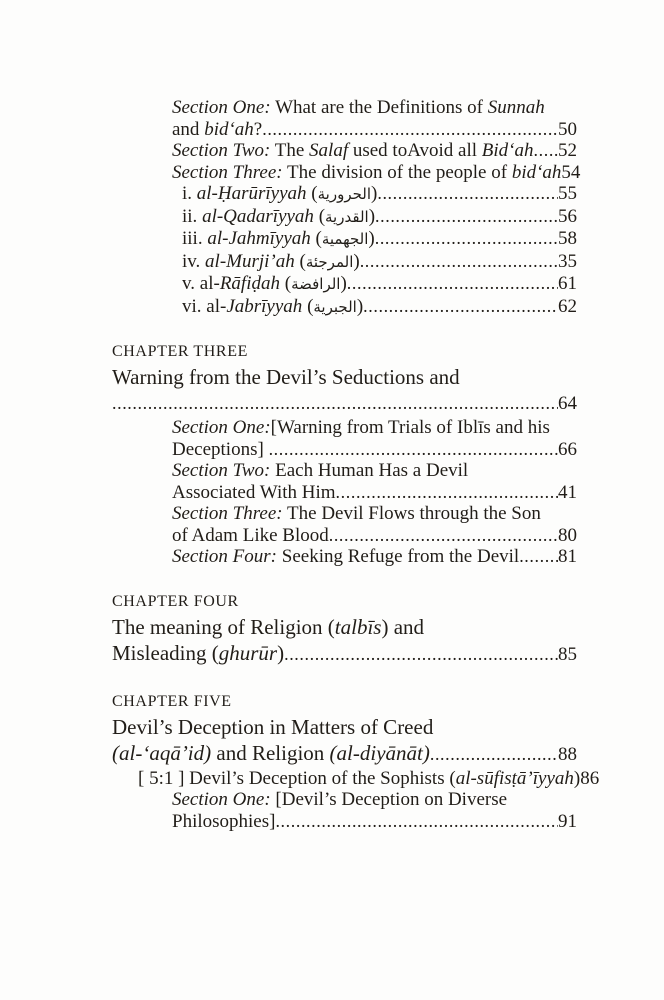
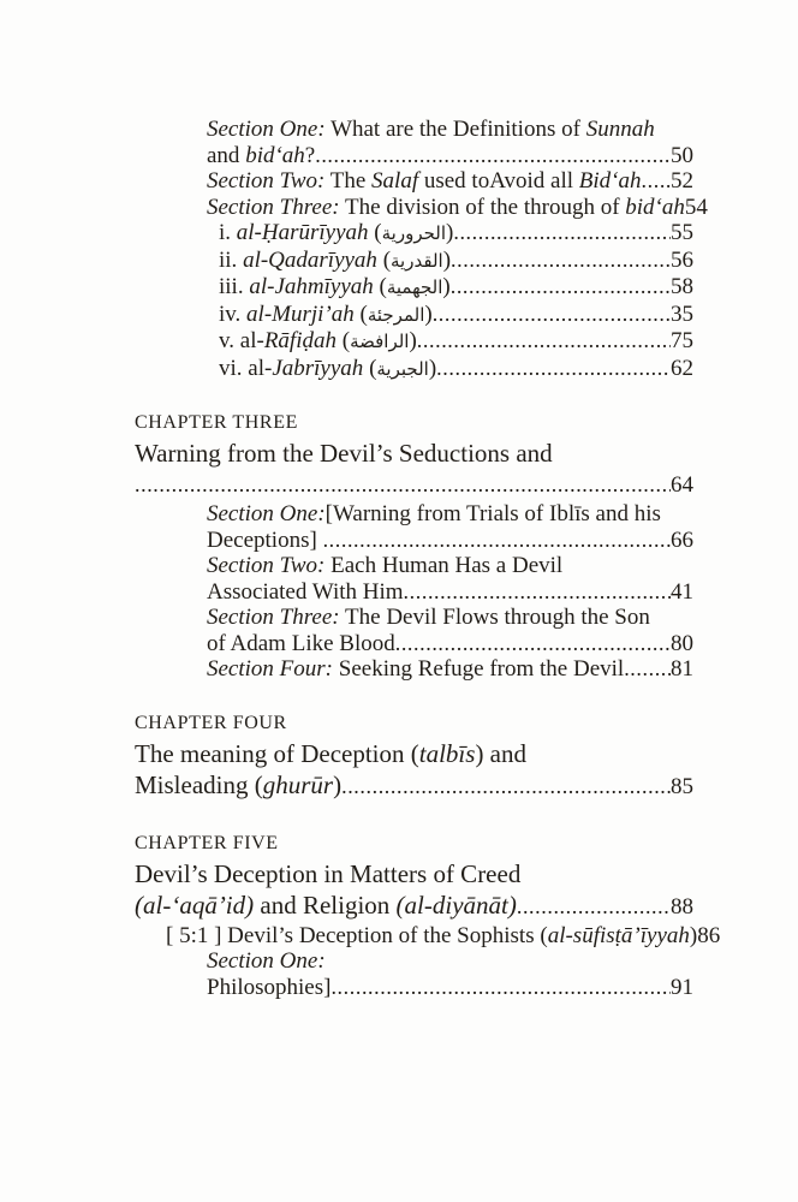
  Section One:
  What are the Definitions of
  Sunnah
  and
  bid‘ah
  ?
  50
  Section Two:
  The
  Salaf
  used toAvoid all
  Bid‘ah
  52
  Section Three:
- The division of the people of
+ The division of the through of
  bid‘ah
  54
  i.
  al-Ḥarūrīyyah
  (
  الحرورية
  )
  55
  ii.
  al-Qadarīyyah
  (
  القدرية
  )
  56
  iii.
  al-Jahmīyyah
  (
  الجهمية
  )
  58
  iv.
  al-Murji’ah
  (
  المرجئة
  )
  35
  v. al-
  Rāfiḍah
  (
  الرافضة
  )
- 61
+ 75
  vi. al-
  Jabrīyyah
  (
  الجبرية
  )
  62
  CHAPTER THREE
  Warning from the Devil’s Seductions and
  64
  Section One:
  [Warning from Trials of Iblīs and his
  Deceptions]
  66
  Section Two:
  Each Human Has a Devil
  Associated With Him
  41
  Section Three:
  The Devil Flows through the Son
  of Adam Like Blood
  80
  Section Four:
  Seeking Refuge from the Devil
  81
  CHAPTER FOUR
- The meaning of Religion (
+ The meaning of Deception (
  talbīs
  ) and
  Misleading (
  ghurūr
  )
  85
  CHAPTER FIVE
  Devil’s Deception in Matters of Creed
  (al-‘aqā’id)
  and Religion
  (al-diyānāt)
  88
  [ 5:1 ] Devil’s Deception of the Sophists (
  al-sūfisṭā’īyyah
  )
  86
  Section One:
- [Devil’s Deception on Diverse
  Philosophies]
  91
